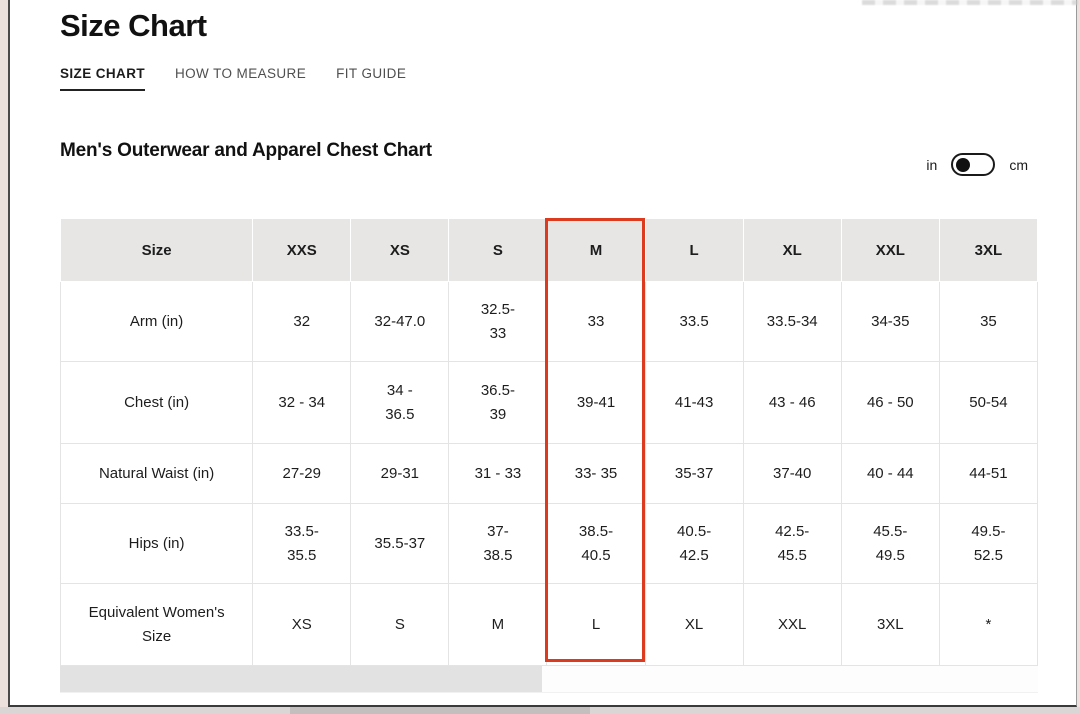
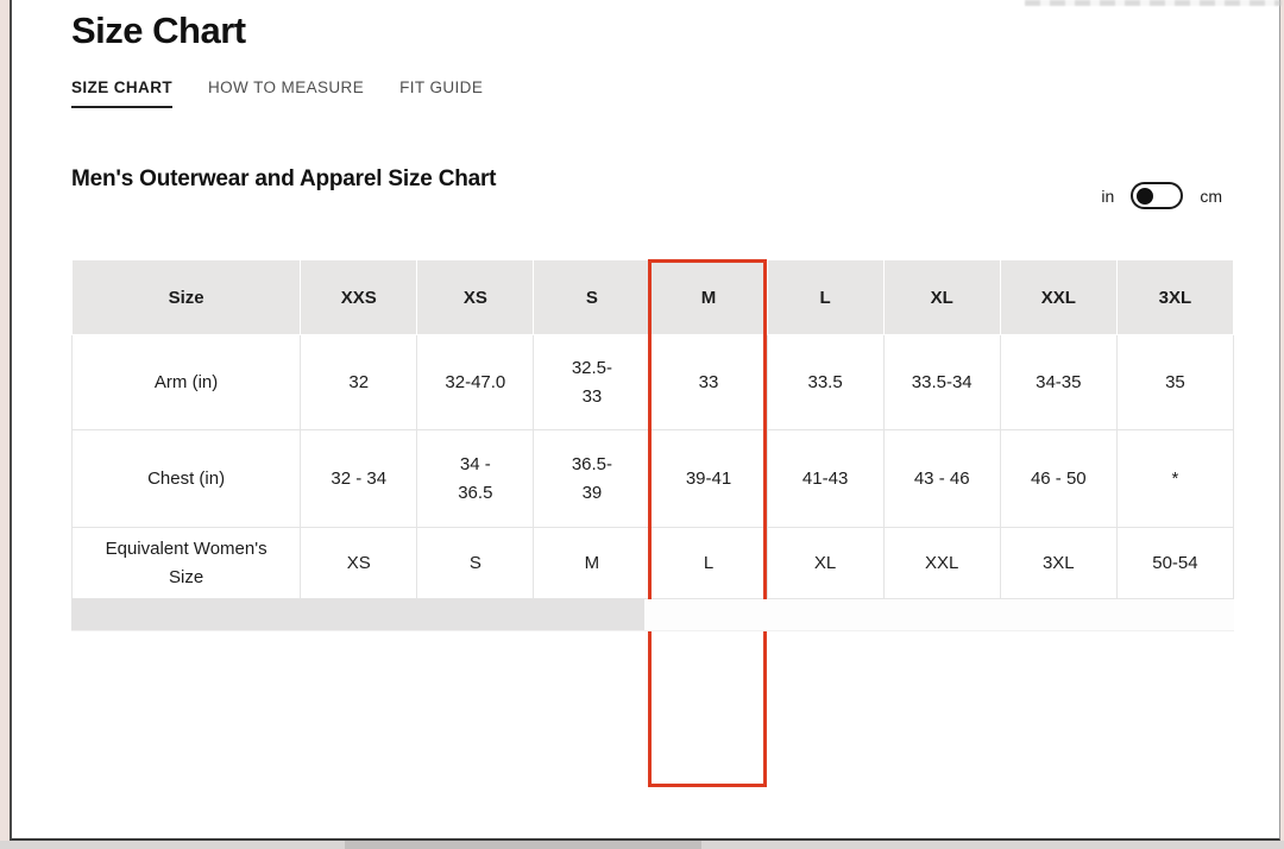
  Size Chart
  SIZE CHART
  HOW TO MEASURE
  FIT GUIDE
- Men's Outerwear and Apparel Chest Chart
+ Men's Outerwear and Apparel Size Chart
  in
  cm
  Size	XXS	XS	S	M	L	XL	XXL	3XL
  Arm (in)	32	32-47.0	32.5- 33	33	33.5	33.5-34	34-35	35
- Chest (in)	32 - 34	34 - 36.5	36.5- 39	39-41	41-43	43 - 46	46 - 50	50-54
+ Chest (in)	32 - 34	34 - 36.5	36.5- 39	39-41	41-43	43 - 46	46 - 50	*
- Natural Waist (in)	27-29	29-31	31 - 33	33- 35	35-37	37-40	40 - 44	44-51
- Hips (in)	33.5- 35.5	35.5-37	37- 38.5	38.5- 40.5	40.5- 42.5	42.5- 45.5	45.5- 49.5	49.5- 52.5
- Equivalent Women's Size	XS	S	M	L	XL	XXL	3XL	*
+ Equivalent Women's Size	XS	S	M	L	XL	XXL	3XL	50-54
